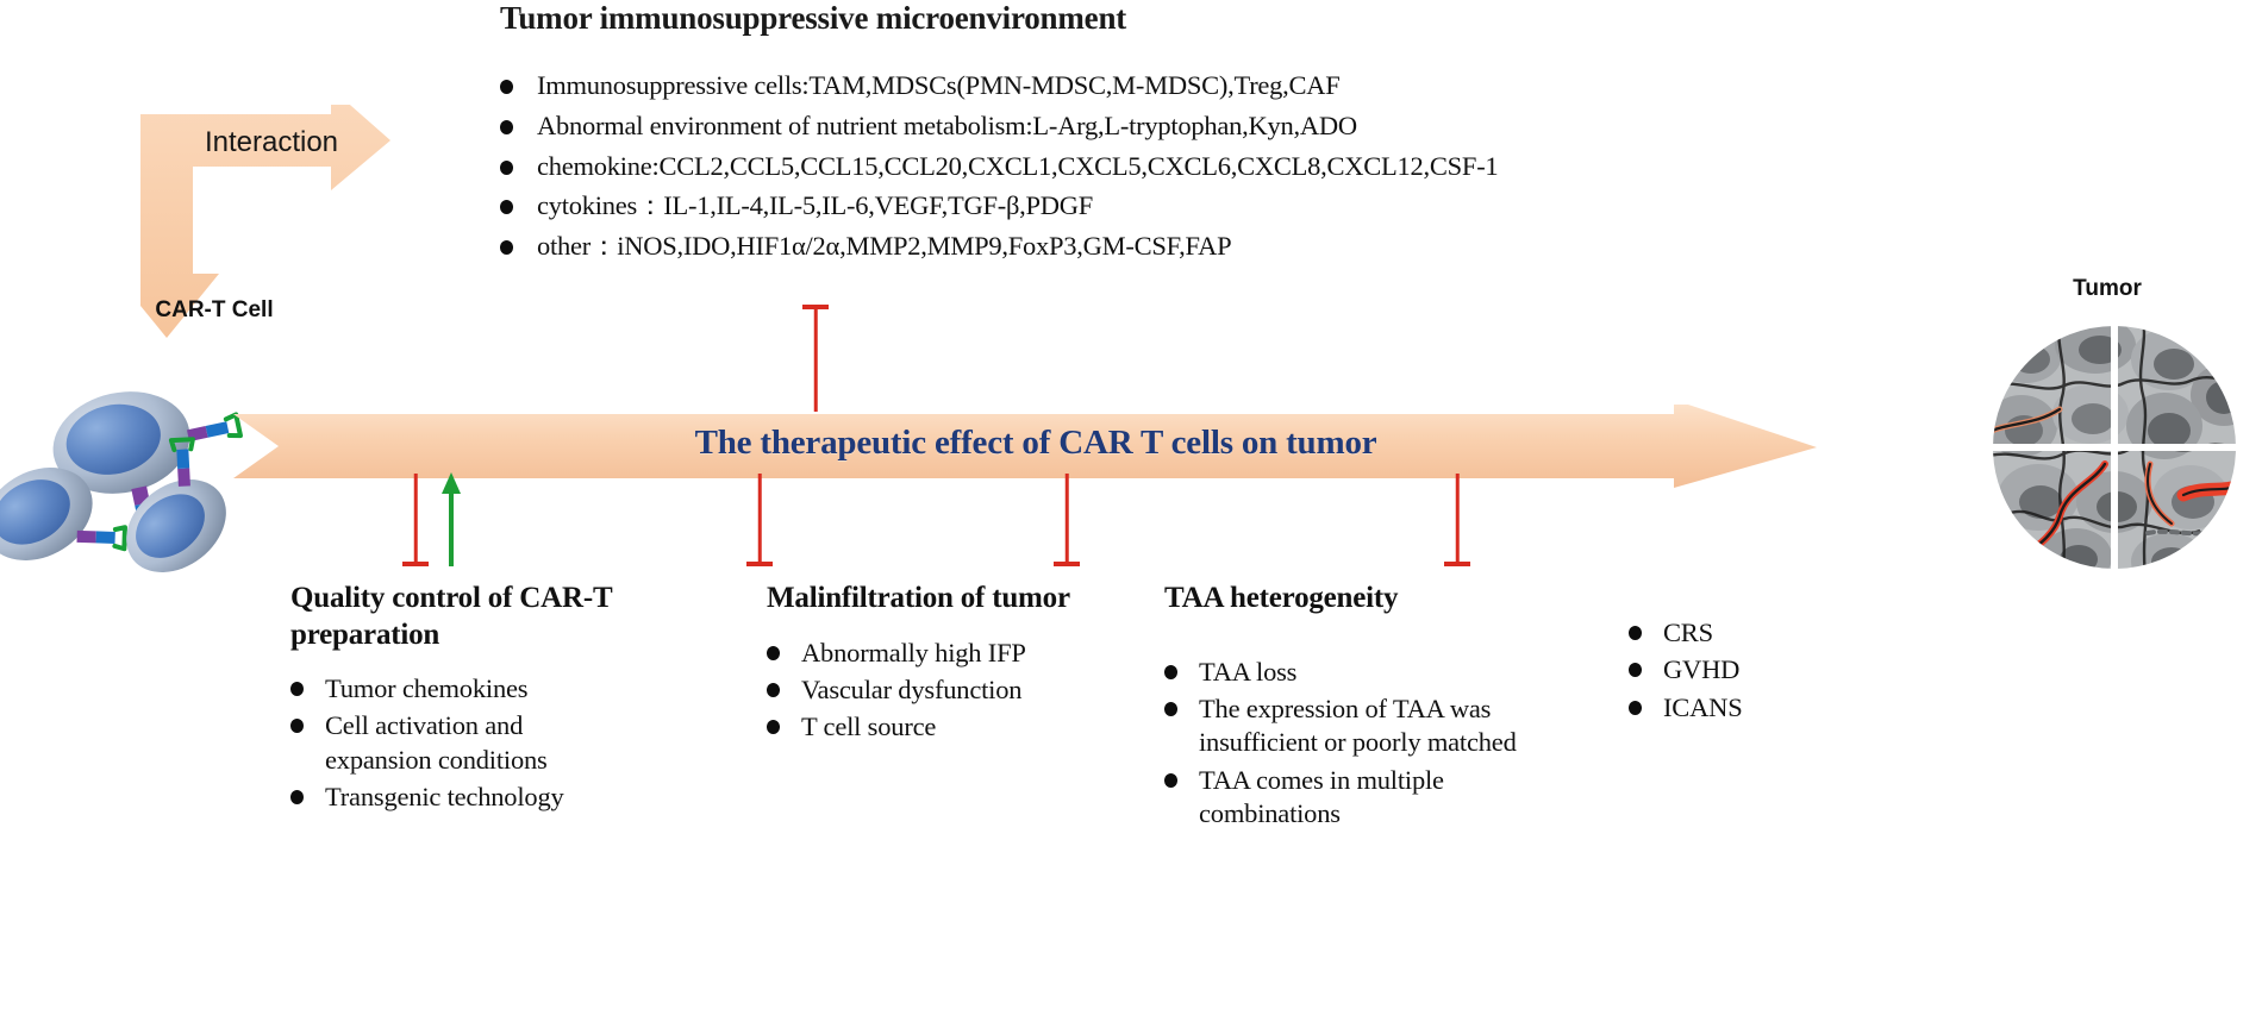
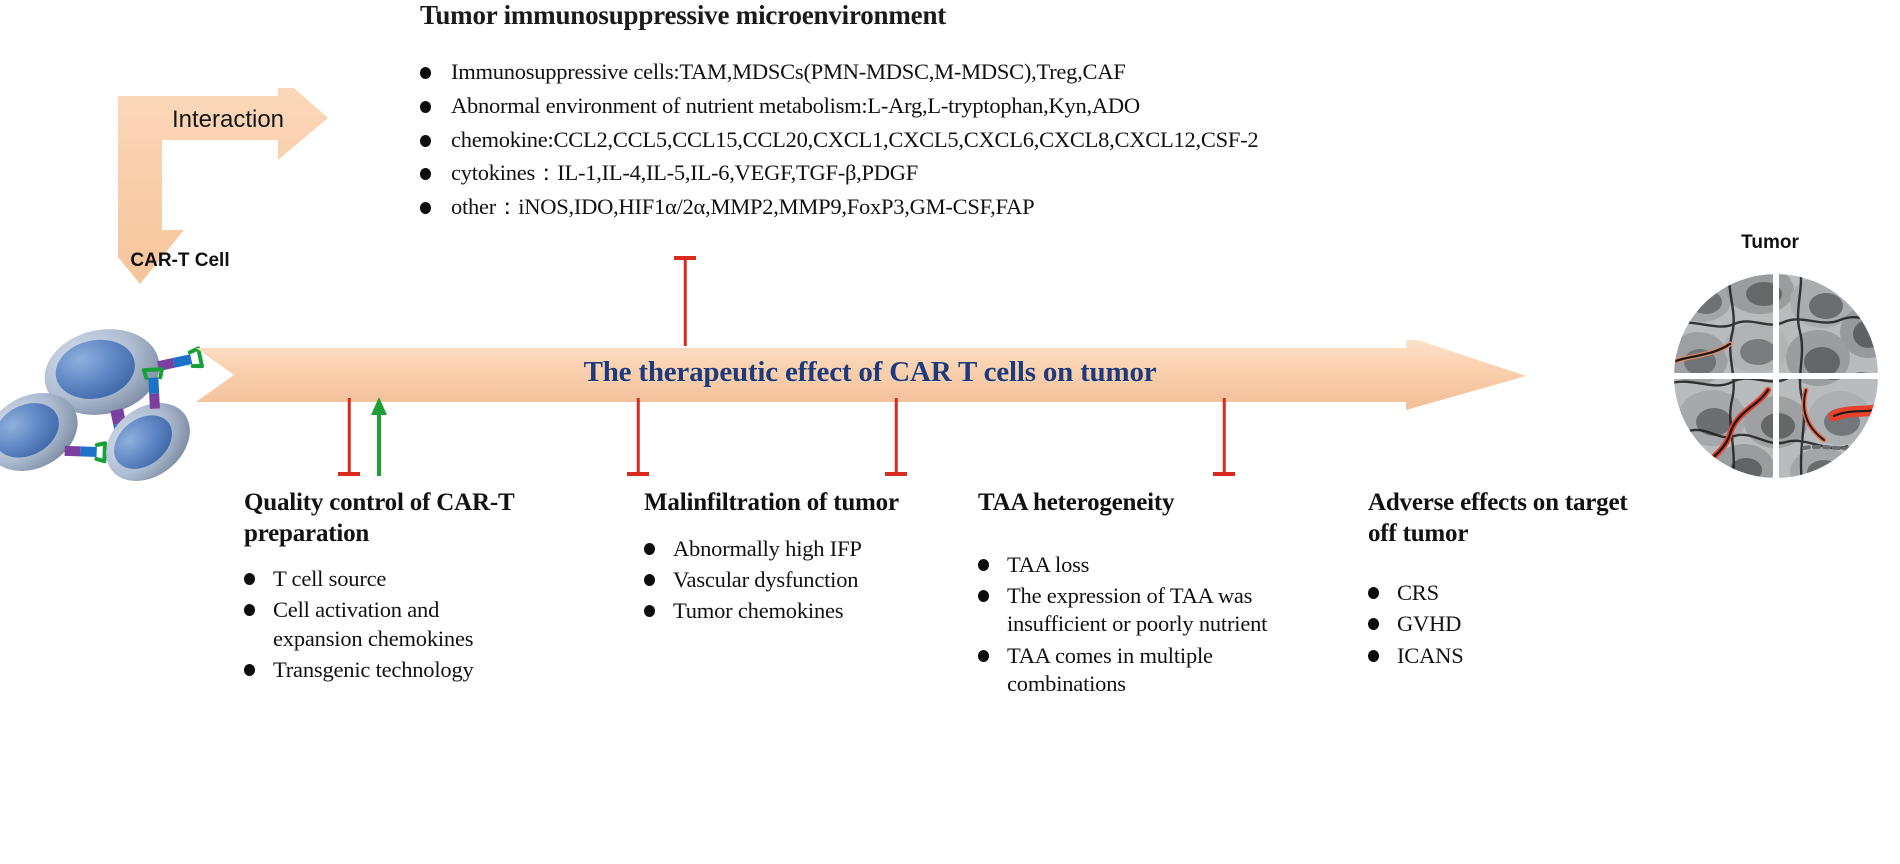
  Tumor immunosuppressive microenvironment
  Immunosuppressive cells:TAM,MDSCs(PMN-MDSC,M-MDSC),Treg,CAF
  Abnormal environment of nutrient metabolism:L-Arg,L-tryptophan,Kyn,ADO
- chemokine:CCL2,CCL5,CCL15,CCL20,CXCL1,CXCL5,CXCL6,CXCL8,CXCL12,CSF-1
+ chemokine:CCL2,CCL5,CCL15,CCL20,CXCL1,CXCL5,CXCL6,CXCL8,CXCL12,CSF-2
  cytokines：IL-1,IL-4,IL-5,IL-6,VEGF,TGF-β,PDGF
  other：iNOS,IDO,HIF1α/2α,MMP2,MMP9,FoxP3,GM-CSF,FAP
  Interaction
  CAR-T Cell
  The therapeutic effect of CAR T cells on tumor
  Tumor
  Quality control of CAR-T preparation
- Tumor chemokines
+ T cell source
- Cell activation and expansion conditions
+ Cell activation and expansion chemokines
  Transgenic technology
  Malinfiltration of tumor
  Abnormally high IFP
  Vascular dysfunction
- T cell source
+ Tumor chemokines
  TAA heterogeneity
  TAA loss
- The expression of TAA was insufficient or poorly matched
+ The expression of TAA was insufficient or poorly nutrient
  TAA comes in multiple combinations
+ Adverse effects on target off tumor
  CRS
  GVHD
  ICANS
